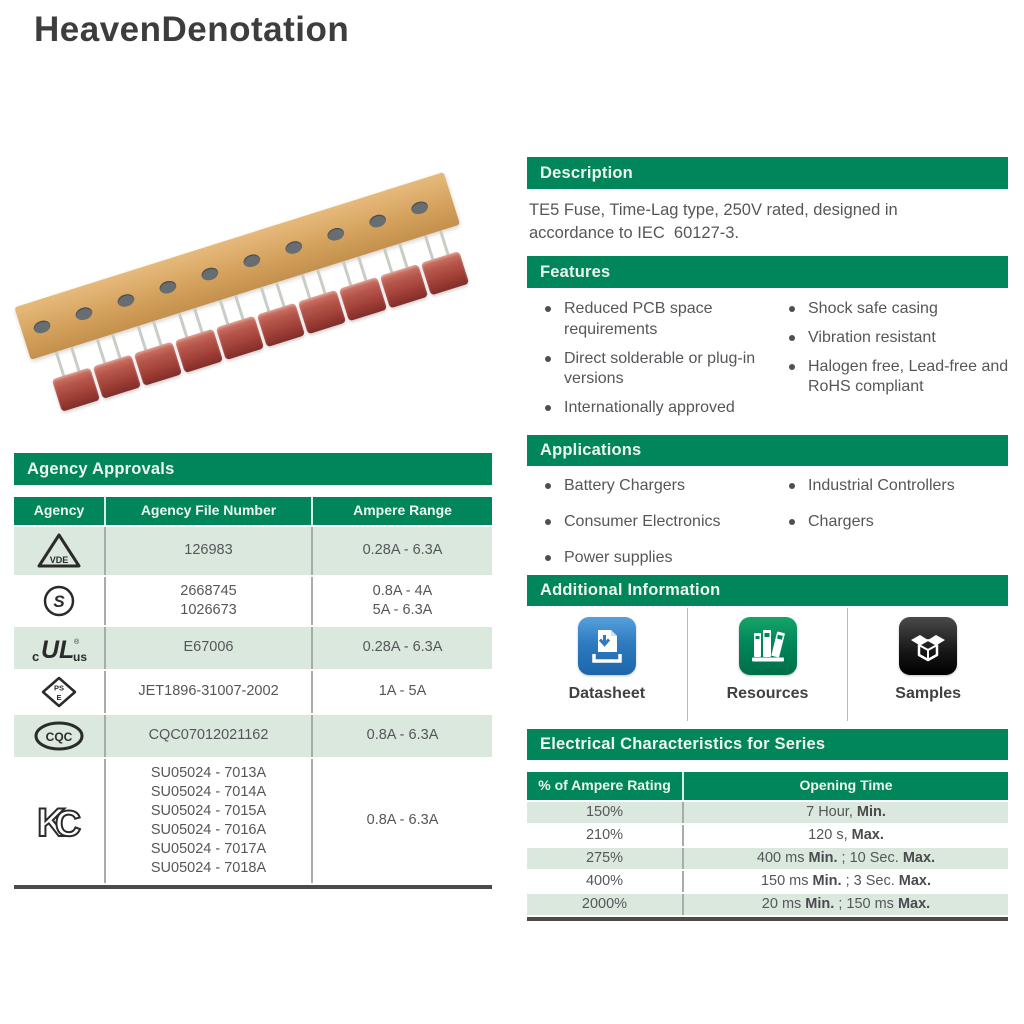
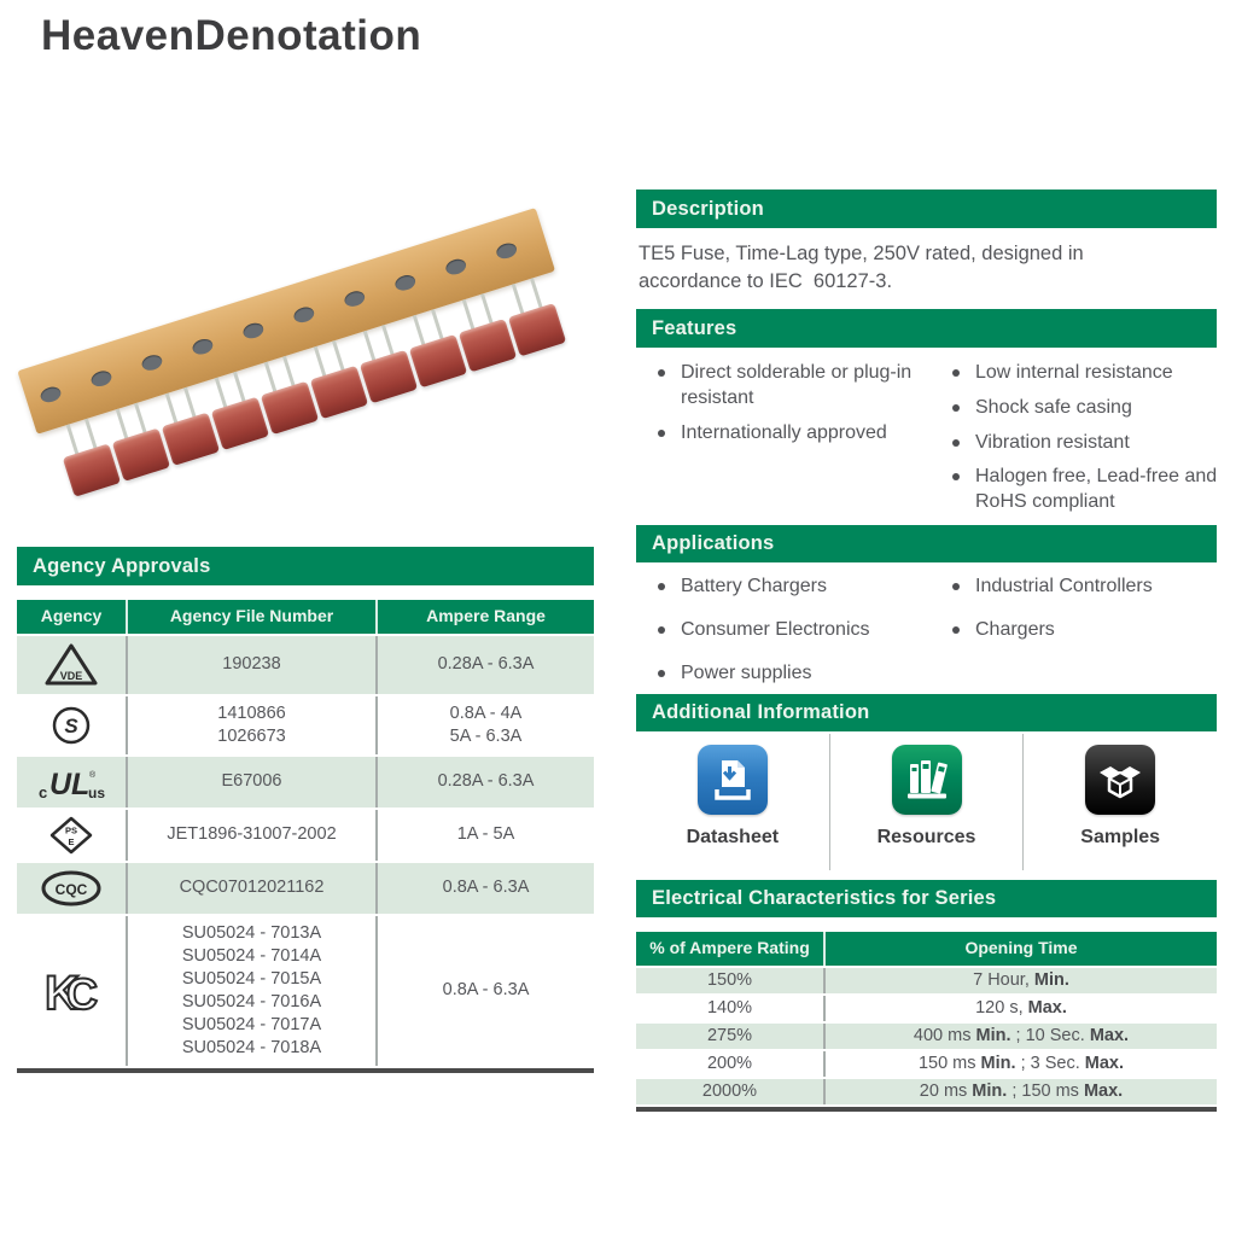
  HeavenDenotation
  Agency Approvals
  Agency	Agency File Number	Ampere Range
- VDE	126983	0.28A - 6.3A
+ VDE	190238	0.28A - 6.3A
- S	26687451026673	0.8A - 4A5A - 6.3A
+ S	14108661026673	0.8A - 4A5A - 6.3A
  cUL us	E67006	0.28A - 6.3A
  PS E	JET1896-31007-2002	1A - 5A
  CQC	CQC07012021162	0.8A - 6.3A
  KC	SU05024 - 7013ASU05024 - 7014ASU05024 - 7015ASU05024 - 7016ASU05024 - 7017ASU05024 - 7018A	0.8A - 6.3A
  Description
  TE5 Fuse, Time-Lag type, 250V rated, designed in accordance to IEC 60127-3.
  Features
- Reduced PCB space requirements
- Direct solderable or plug-in versions
+ Direct solderable or plug-in resistant
  Internationally approved
+ Low internal resistance
  Shock safe casing
  Vibration resistant
  Halogen free, Lead-free and RoHS compliant
  Applications
  Battery Chargers
  Consumer Electronics
  Power supplies
  Industrial Controllers
  Chargers
  Additional Information
  Datasheet
  Resources
  Samples
  Electrical Characteristics for Series
  % of Ampere Rating	Opening Time
  150%	7 Hour, Min.
- 210%	120 s, Max.
+ 140%	120 s, Max.
  275%	400 ms Min. ; 10 Sec. Max.
- 400%	150 ms Min. ; 3 Sec. Max.
+ 200%	150 ms Min. ; 3 Sec. Max.
  2000%	20 ms Min. ; 150 ms Max.
